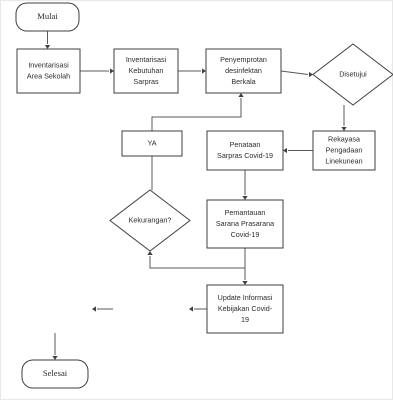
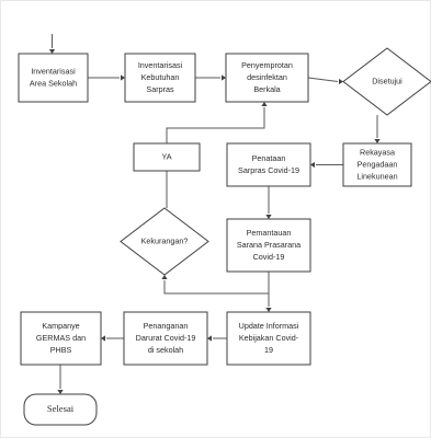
- Mulai
  Inventarisasi
  Area Sekolah
  Inventarisasi
  Kebutuhan
  Sarpras
  Penyemprotan
  desinfektan
  Berkala
  Disetujui
  YA
  Penataan
  Sarpras Covid-19
  Rekayasa
  Pengadaan
  Linekunean
  Kekurangan?
  Pemantauan
  Sarana Prasarana
  Covid-19
  Update Informasi
  Kebijakan Covid-
  19
+ Penanganan
+ Darurat Covid-19
+ di sekolah
+ Kampanye
+ GERMAS dan
+ PHBS
  Selesai
